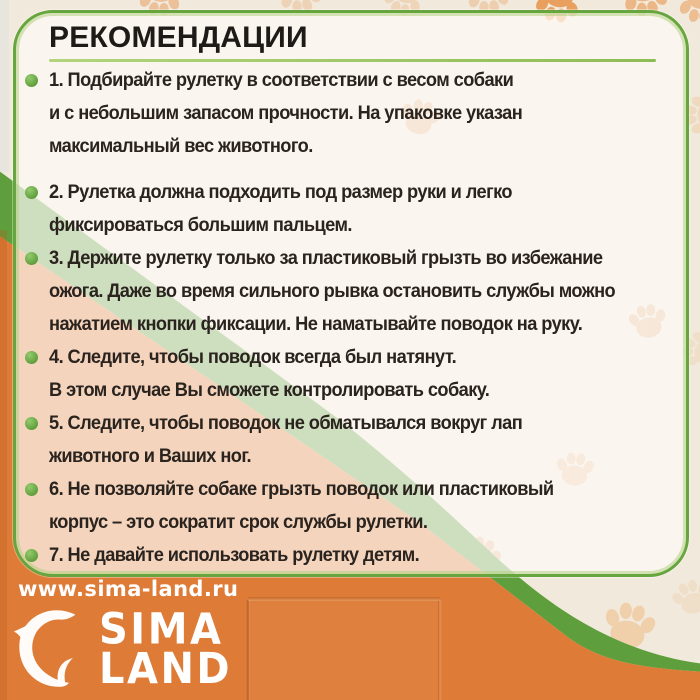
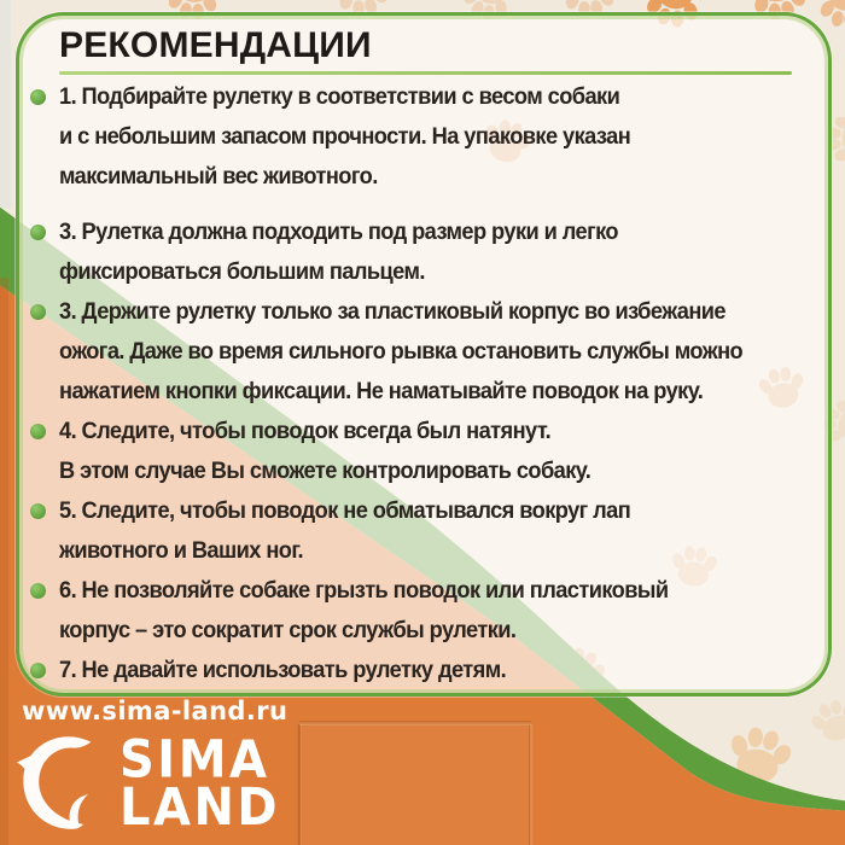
  РЕКОМЕНДАЦИИ
  1. Подбирайте рулетку в соответствии с весом собаки
  и с небольшим запасом прочности. На упаковке указан
  максимальный вес животного.
- 2. Рулетка должна подходить под размер руки и легко
+ 3. Рулетка должна подходить под размер руки и легко
  фиксироваться большим пальцем.
- 3. Держите рулетку только за пластиковый грызть во избежание
+ 3. Держите рулетку только за пластиковый корпус во избежание
  ожога. Даже во время сильного рывка остановить службы можно
  нажатием кнопки фиксации. Не наматывайте поводок на руку.
  4. Следите, чтобы поводок всегда был натянут.
  В этом случае Вы сможете контролировать собаку.
  5. Следите, чтобы поводок не обматывался вокруг лап
  животного и Ваших ног.
  6. Не позволяйте собаке грызть поводок или пластиковый
  корпус – это сократит срок службы рулетки.
  7. Не давайте использовать рулетку детям.
  www.sima-land.ru
  SIMA
  LAND
